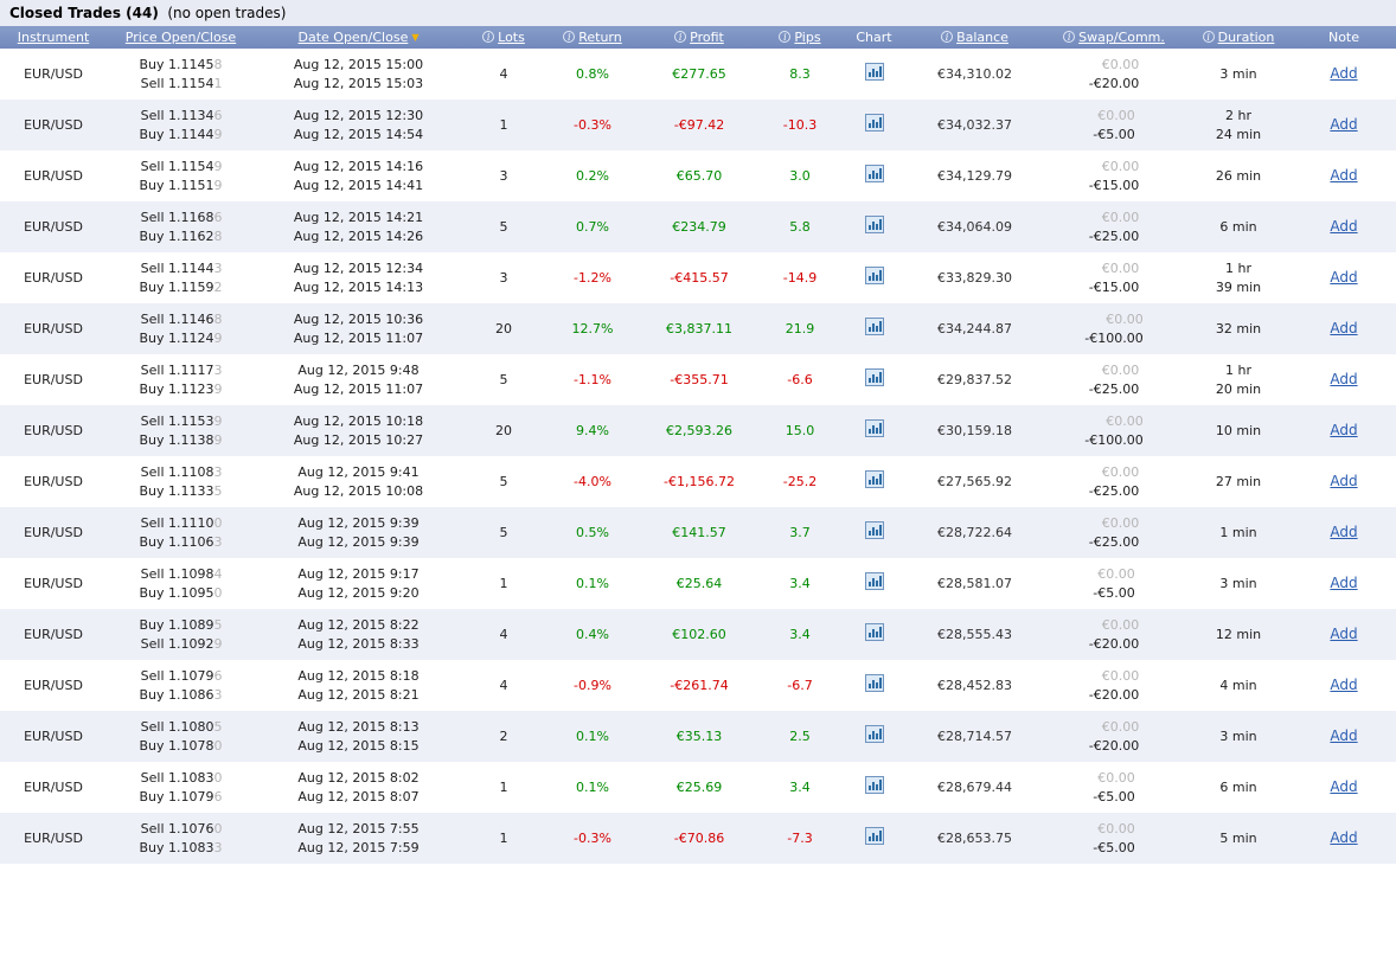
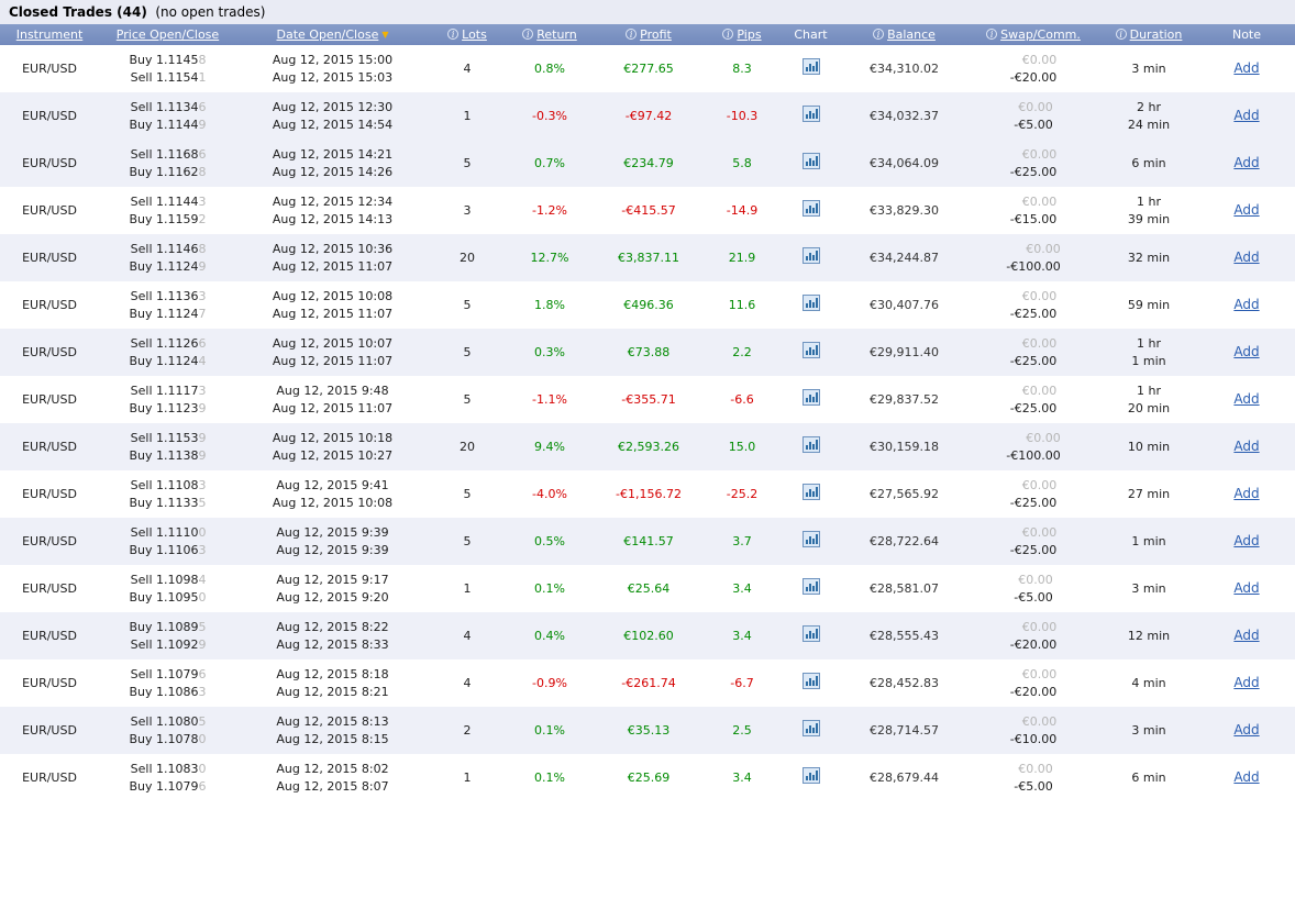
  Closed Trades (44) (no open trades)
  Instrument	Price Open/Close	Date Open/Close ▼	i Lots	i Return	i Profit	i Pips	Chart	i Balance	i Swap/Comm.	i Duration	Note
  EUR/USD	Buy 1.11458Sell 1.11541	Aug 12, 2015 15:00Aug 12, 2015 15:03	4	0.8%	€277.65	8.3		€34,310.02	€0.00-€20.00	3 min	Add
  EUR/USD	Sell 1.11346Buy 1.11449	Aug 12, 2015 12:30Aug 12, 2015 14:54	1	-0.3%	-€97.42	-10.3		€34,032.37	€0.00-€5.00	2 hr24 min	Add
- EUR/USD	Sell 1.11549Buy 1.11519	Aug 12, 2015 14:16Aug 12, 2015 14:41	3	0.2%	€65.70	3.0		€34,129.79	€0.00-€15.00	26 min	Add
  EUR/USD	Sell 1.11686Buy 1.11628	Aug 12, 2015 14:21Aug 12, 2015 14:26	5	0.7%	€234.79	5.8		€34,064.09	€0.00-€25.00	6 min	Add
  EUR/USD	Sell 1.11443Buy 1.11592	Aug 12, 2015 12:34Aug 12, 2015 14:13	3	-1.2%	-€415.57	-14.9		€33,829.30	€0.00-€15.00	1 hr39 min	Add
  EUR/USD	Sell 1.11468Buy 1.11249	Aug 12, 2015 10:36Aug 12, 2015 11:07	20	12.7%	€3,837.11	21.9		€34,244.87	€0.00-€100.00	32 min	Add
+ EUR/USD	Sell 1.11363Buy 1.11247	Aug 12, 2015 10:08Aug 12, 2015 11:07	5	1.8%	€496.36	11.6		€30,407.76	€0.00-€25.00	59 min	Add
+ EUR/USD	Sell 1.11266Buy 1.11244	Aug 12, 2015 10:07Aug 12, 2015 11:07	5	0.3%	€73.88	2.2		€29,911.40	€0.00-€25.00	1 hr1 min	Add
  EUR/USD	Sell 1.11173Buy 1.11239	Aug 12, 2015 9:48Aug 12, 2015 11:07	5	-1.1%	-€355.71	-6.6		€29,837.52	€0.00-€25.00	1 hr20 min	Add
  EUR/USD	Sell 1.11539Buy 1.11389	Aug 12, 2015 10:18Aug 12, 2015 10:27	20	9.4%	€2,593.26	15.0		€30,159.18	€0.00-€100.00	10 min	Add
  EUR/USD	Sell 1.11083Buy 1.11335	Aug 12, 2015 9:41Aug 12, 2015 10:08	5	-4.0%	-€1,156.72	-25.2		€27,565.92	€0.00-€25.00	27 min	Add
  EUR/USD	Sell 1.11100Buy 1.11063	Aug 12, 2015 9:39Aug 12, 2015 9:39	5	0.5%	€141.57	3.7		€28,722.64	€0.00-€25.00	1 min	Add
  EUR/USD	Sell 1.10984Buy 1.10950	Aug 12, 2015 9:17Aug 12, 2015 9:20	1	0.1%	€25.64	3.4		€28,581.07	€0.00-€5.00	3 min	Add
  EUR/USD	Buy 1.10895Sell 1.10929	Aug 12, 2015 8:22Aug 12, 2015 8:33	4	0.4%	€102.60	3.4		€28,555.43	€0.00-€20.00	12 min	Add
  EUR/USD	Sell 1.10796Buy 1.10863	Aug 12, 2015 8:18Aug 12, 2015 8:21	4	-0.9%	-€261.74	-6.7		€28,452.83	€0.00-€20.00	4 min	Add
- EUR/USD	Sell 1.10805Buy 1.10780	Aug 12, 2015 8:13Aug 12, 2015 8:15	2	0.1%	€35.13	2.5		€28,714.57	€0.00-€20.00	3 min	Add
+ EUR/USD	Sell 1.10805Buy 1.10780	Aug 12, 2015 8:13Aug 12, 2015 8:15	2	0.1%	€35.13	2.5		€28,714.57	€0.00-€10.00	3 min	Add
  EUR/USD	Sell 1.10830Buy 1.10796	Aug 12, 2015 8:02Aug 12, 2015 8:07	1	0.1%	€25.69	3.4		€28,679.44	€0.00-€5.00	6 min	Add
- EUR/USD	Sell 1.10760Buy 1.10833	Aug 12, 2015 7:55Aug 12, 2015 7:59	1	-0.3%	-€70.86	-7.3		€28,653.75	€0.00-€5.00	5 min	Add
